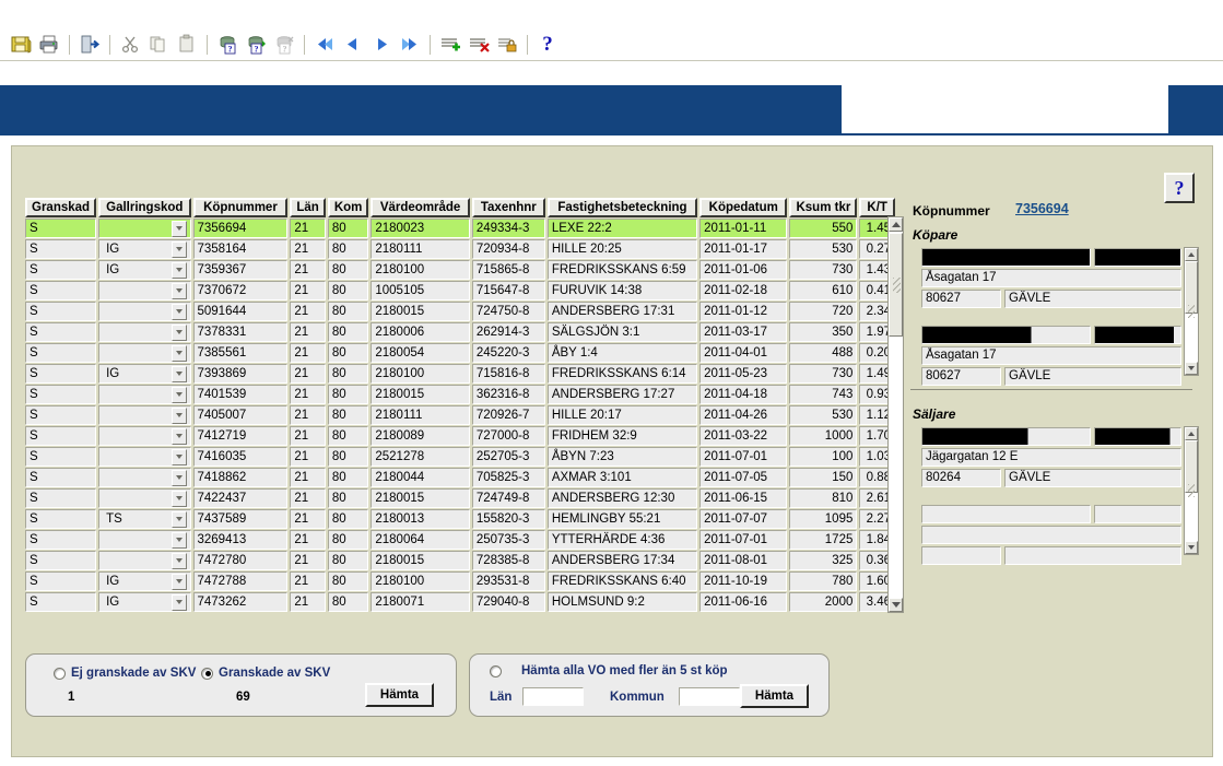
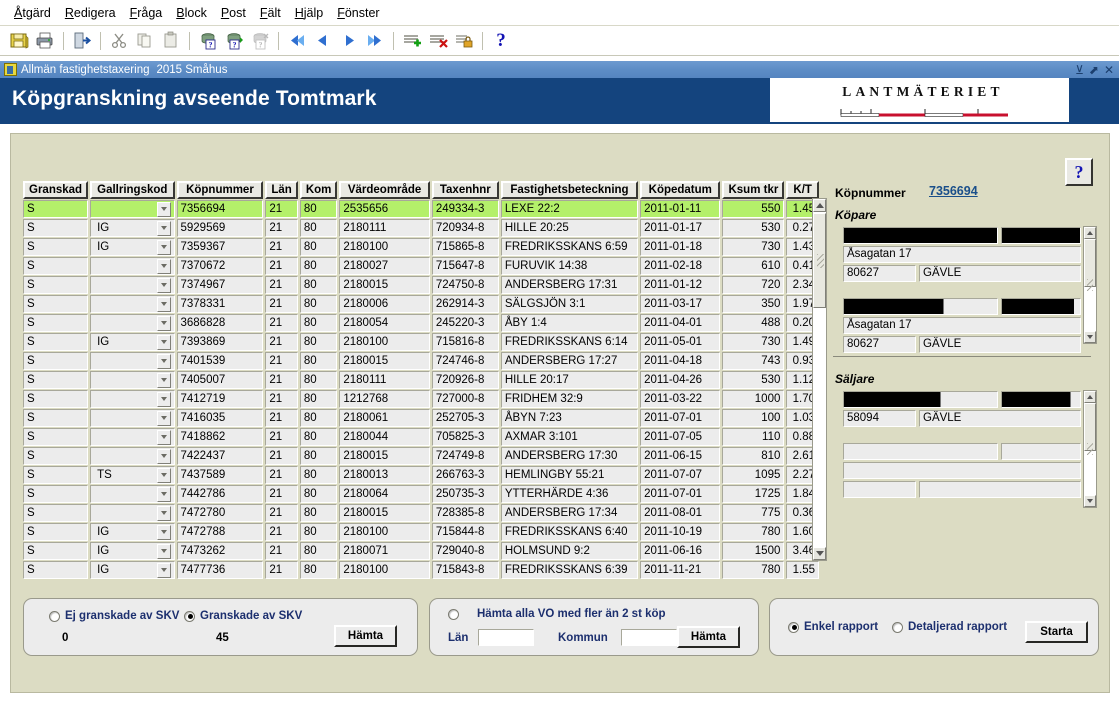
+ Åtgärd
+ Redigera
+ Fråga
+ Block
+ Post
+ Fält
+ Hjälp
+ Fönster
  ?
  ?
  ?
  ?
+ Allmän fastighetstaxering
+ 2015 Småhus
+ ⊻
+ ⬈
+ ✕
+ Köpgranskning avseende Tomtmark
+ LANTMÄTERIET
  ?
  Granskad	Gallringskod	Köpnummer	Län	Kom	Värdeområde	Taxenhnr	Fastighetsbeteckning	Köpedatum	Ksum tkr	K/T
- S		7356694	21	80	2180023	249334-3	LEXE 22:2	2011-01-11	550	1.4
+ S		7356694	21	80	2535656	249334-3	LEXE 22:2	2011-01-11	550	1.4
- S	IG	7358164	21	80	2180111	720934-8	HILLE 20:25	2011-01-17	530	0.2
+ S	IG	5929569	21	80	2180111	720934-8	HILLE 20:25	2011-01-17	530	0.2
- S	IG	7359367	21	80	2180100	715865-8	FREDRIKSSKANS 6:59	2011-01-06	730	1.4
+ S	IG	7359367	21	80	2180100	715865-8	FREDRIKSSKANS 6:59	2011-01-18	730	1.4
- S		7370672	21	80	1005105	715647-8	FURUVIK 14:38	2011-02-18	610	0.4
+ S		7370672	21	80	2180027	715647-8	FURUVIK 14:38	2011-02-18	610	0.4
- S		5091644	21	80	2180015	724750-8	ANDERSBERG 17:31	2011-01-12	720	2.3
+ S		7374967	21	80	2180015	724750-8	ANDERSBERG 17:31	2011-01-12	720	2.3
  S		7378331	21	80	2180006	262914-3	SÄLGSJÖN 3:1	2011-03-17	350	1.9
- S		7385561	21	80	2180054	245220-3	ÅBY 1:4	2011-04-01	488	0.2
+ S		3686828	21	80	2180054	245220-3	ÅBY 1:4	2011-04-01	488	0.2
- S	IG	7393869	21	80	2180100	715816-8	FREDRIKSSKANS 6:14	2011-05-23	730	1.4
+ S	IG	7393869	21	80	2180100	715816-8	FREDRIKSSKANS 6:14	2011-05-01	730	1.4
- S		7401539	21	80	2180015	362316-8	ANDERSBERG 17:27	2011-04-18	743	0.9
+ S		7401539	21	80	2180015	724746-8	ANDERSBERG 17:27	2011-04-18	743	0.9
- S		7405007	21	80	2180111	720926-7	HILLE 20:17	2011-04-26	530	1.1
+ S		7405007	21	80	2180111	720926-8	HILLE 20:17	2011-04-26	530	1.1
- S		7412719	21	80	2180089	727000-8	FRIDHEM 32:9	2011-03-22	1000	1.7
+ S		7412719	21	80	1212768	727000-8	FRIDHEM 32:9	2011-03-22	1000	1.7
- S		7416035	21	80	2521278	252705-3	ÅBYN 7:23	2011-07-01	100	1.0
+ S		7416035	21	80	2180061	252705-3	ÅBYN 7:23	2011-07-01	100	1.0
- S		7418862	21	80	2180044	705825-3	AXMAR 3:101	2011-07-05	150	0.8
+ S		7418862	21	80	2180044	705825-3	AXMAR 3:101	2011-07-05	110	0.8
- S		7422437	21	80	2180015	724749-8	ANDERSBERG 12:30	2011-06-15	810	2.6
+ S		7422437	21	80	2180015	724749-8	ANDERSBERG 17:30	2011-06-15	810	2.6
- S	TS	7437589	21	80	2180013	155820-3	HEMLINGBY 55:21	2011-07-07	1095	2.2
+ S	TS	7437589	21	80	2180013	266763-3	HEMLINGBY 55:21	2011-07-07	1095	2.2
- S		3269413	21	80	2180064	250735-3	YTTERHÄRDE 4:36	2011-07-01	1725	1.8
+ S		7442786	21	80	2180064	250735-3	YTTERHÄRDE 4:36	2011-07-01	1725	1.8
- S		7472780	21	80	2180015	728385-8	ANDERSBERG 17:34	2011-08-01	325	0.3
+ S		7472780	21	80	2180015	728385-8	ANDERSBERG 17:34	2011-08-01	775	0.3
- S	IG	7472788	21	80	2180100	293531-8	FREDRIKSSKANS 6:40	2011-10-19	780	1.6
+ S	IG	7472788	21	80	2180100	715844-8	FREDRIKSSKANS 6:40	2011-10-19	780	1.6
- S	IG	7473262	21	80	2180071	729040-8	HOLMSUND 9:2	2011-06-16	2000	3.4
+ S	IG	7473262	21	80	2180071	729040-8	HOLMSUND 9:2	2011-06-16	1500	3.4
+ S	IG	7477736	21	80	2180100	715843-8	FREDRIKSSKANS 6:39	2011-11-21	780	1.55
  Köpnummer
  7356694
  Köpare
  Åsagatan 17
  80627
  GÄVLE
  Åsagatan 17
  80627
  GÄVLE
  Säljare
- Jägargatan 12 E
- 80264
+ 58094
  GÄVLE
  Ej granskade av SKV
  Granskade av SKV
- 1
+ 0
- 69
+ 45
  Hämta
- Hämta alla VO med fler än 5 st köp
+ Hämta alla VO med fler än 2 st köp
  Län
  Kommun
  Hämta
+ Enkel rapport
+ Detaljerad rapport
+ Starta
